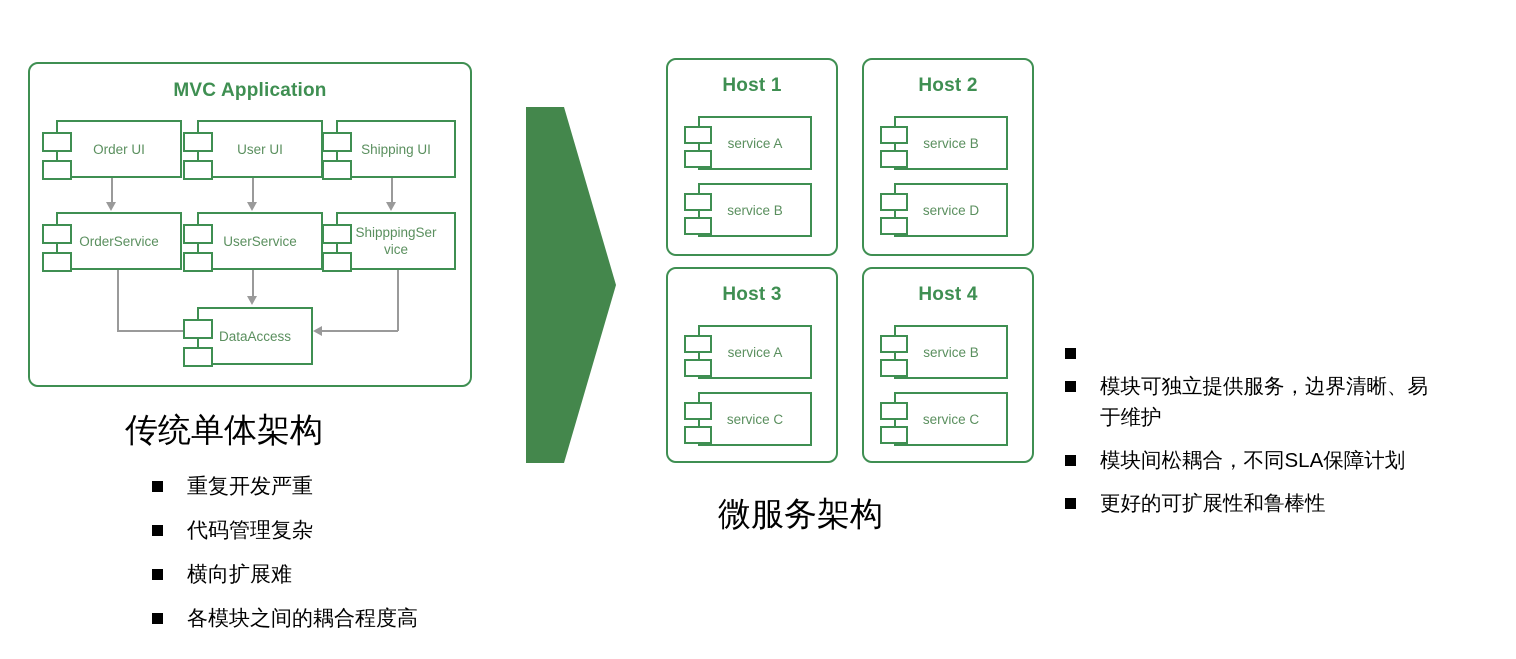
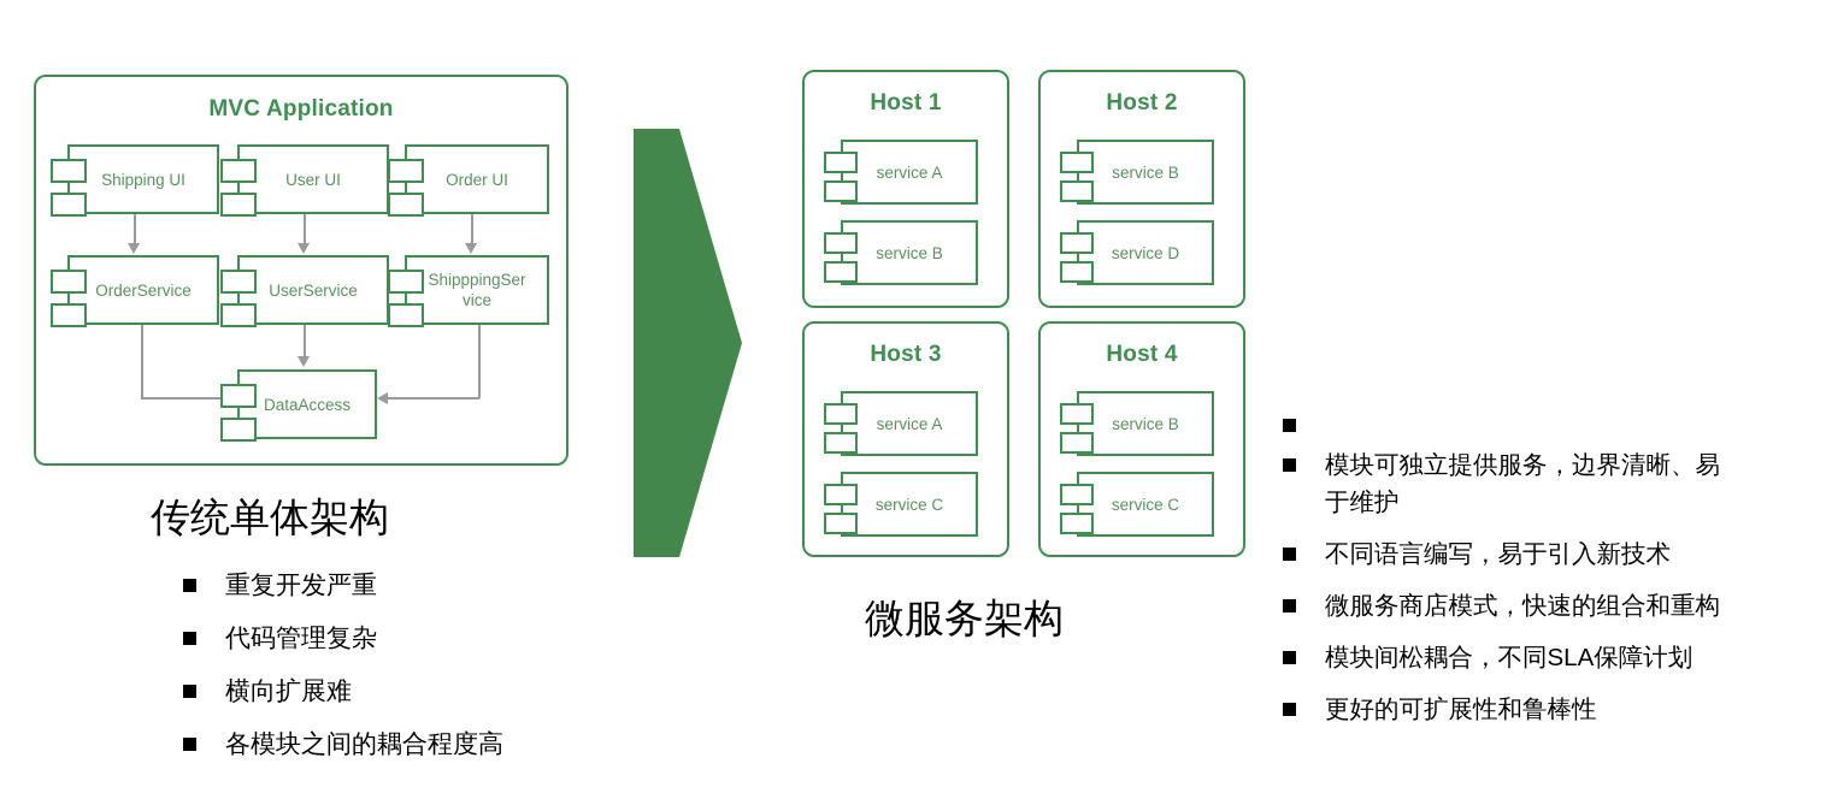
  MVC Application
- Order UI
+ Shipping UI
  User UI
- Shipping UI
+ Order UI
  OrderService
  UserService
  ShipppingSer
  vice
  DataAccess
  传统单体架构
  重复开发严重
  代码管理复杂
  横向扩展难
  各模块之间的耦合程度高
  Host 1
  service A
  service B
  Host 2
  service B
  service D
  Host 3
  service A
  service C
  Host 4
  service B
  service C
  微服务架构
  模块可独立提供服务，边界清晰、易
  于维护
+ 不同语言编写，易于引入新技术
+ 微服务商店模式，快速的组合和重构
  模块间松耦合，不同SLA保障计划
  更好的可扩展性和鲁棒性
